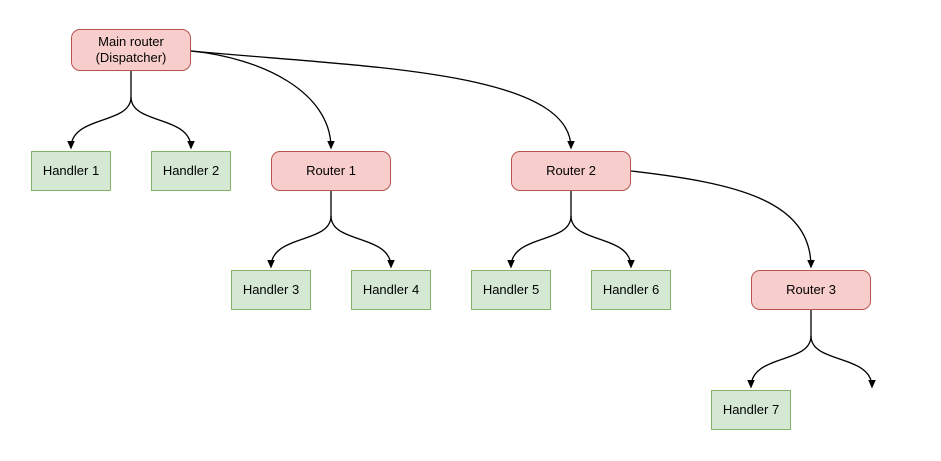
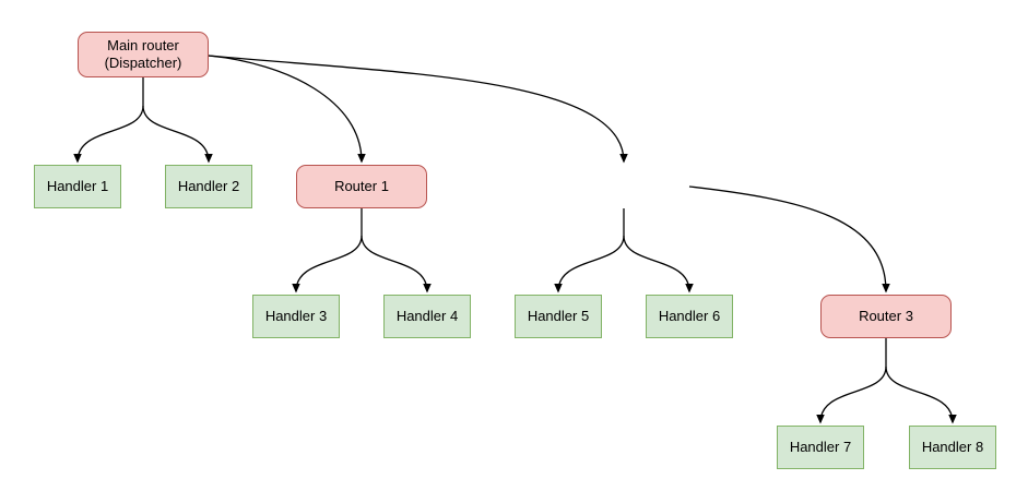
  Main router
  (Dispatcher)
  Handler 1
  Handler 2
  Router 1
- Router 2
  Handler 3
  Handler 4
  Handler 5
  Handler 6
  Router 3
  Handler 7
+ Handler 8
